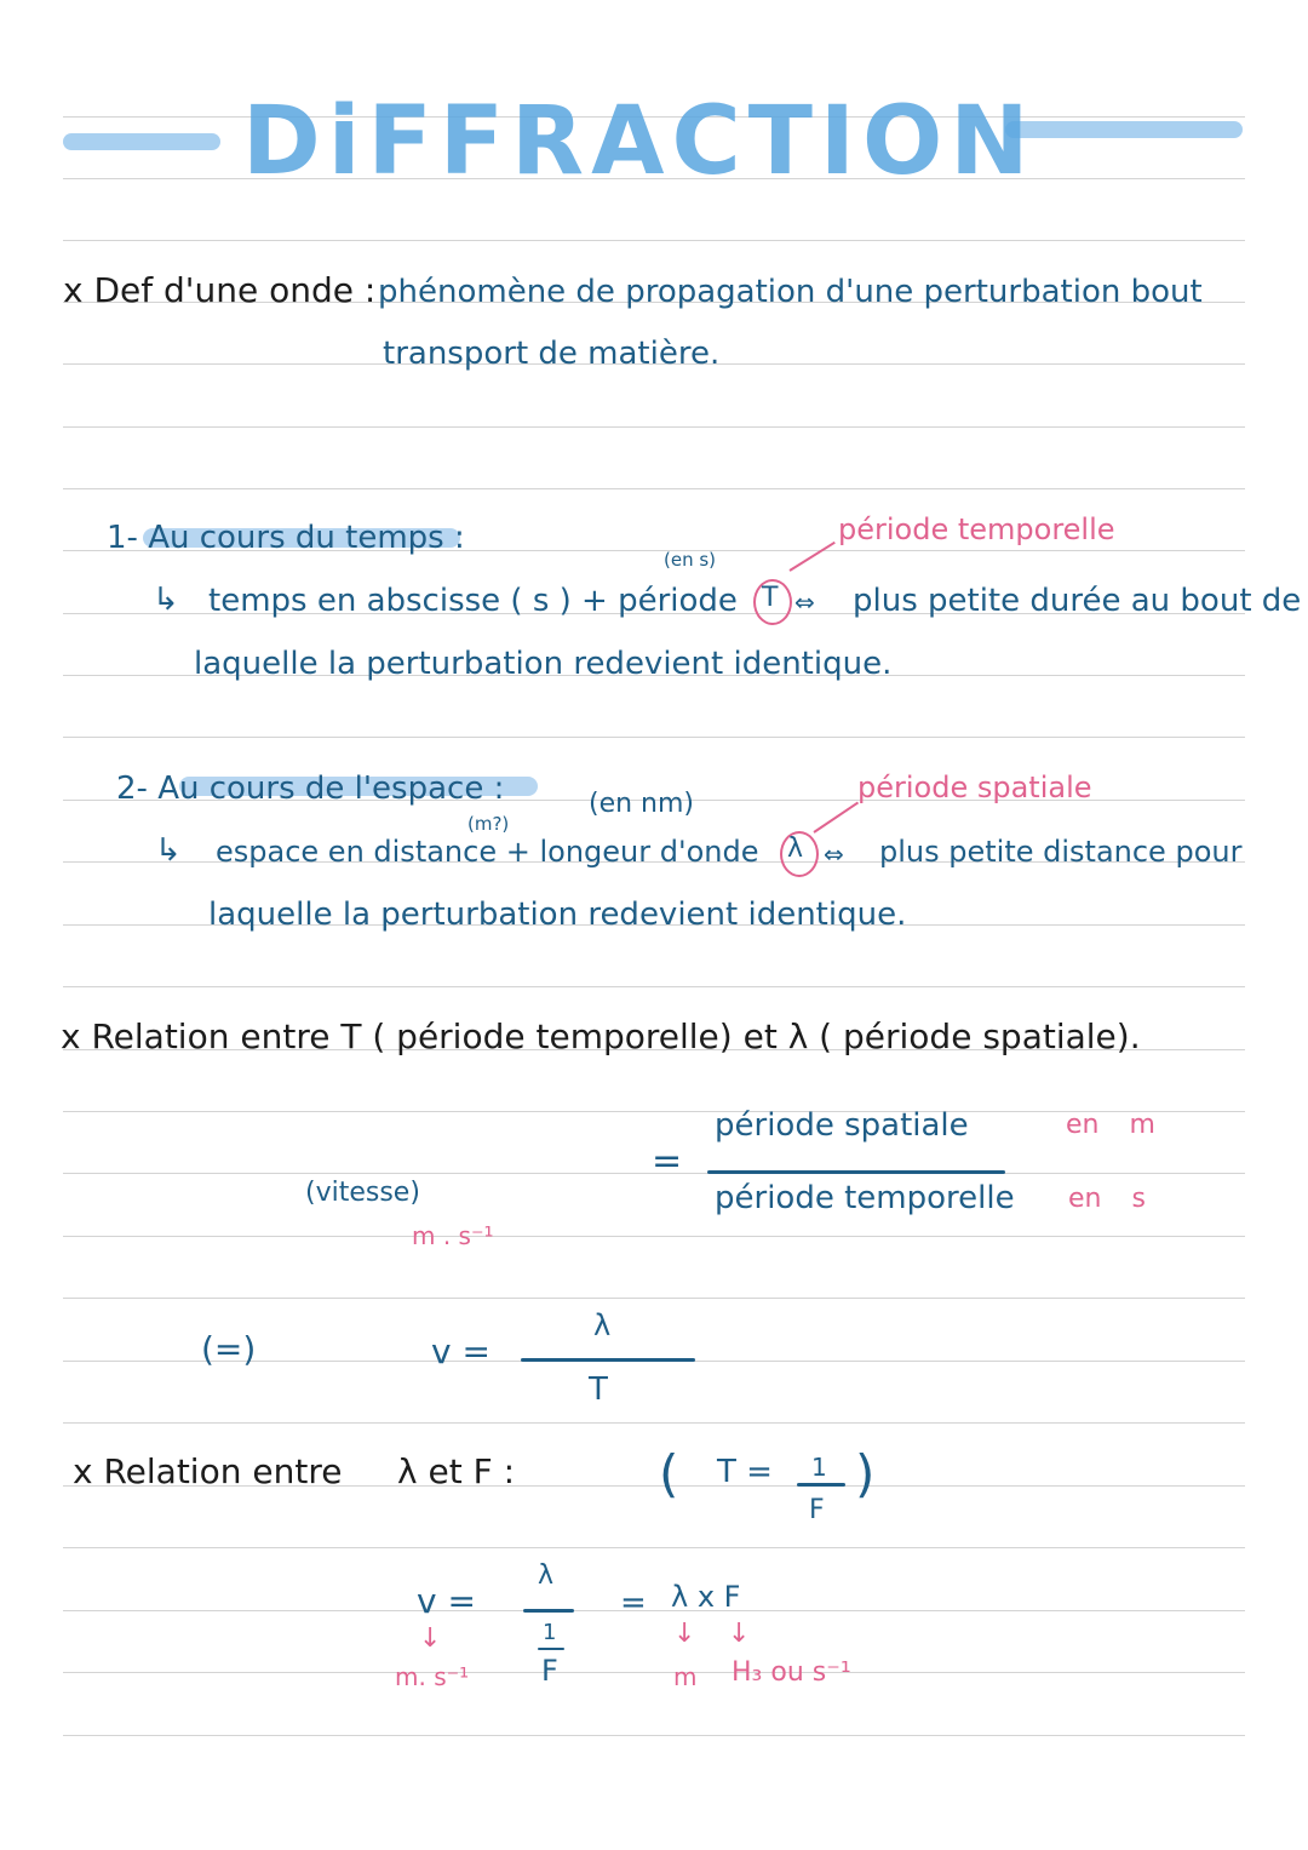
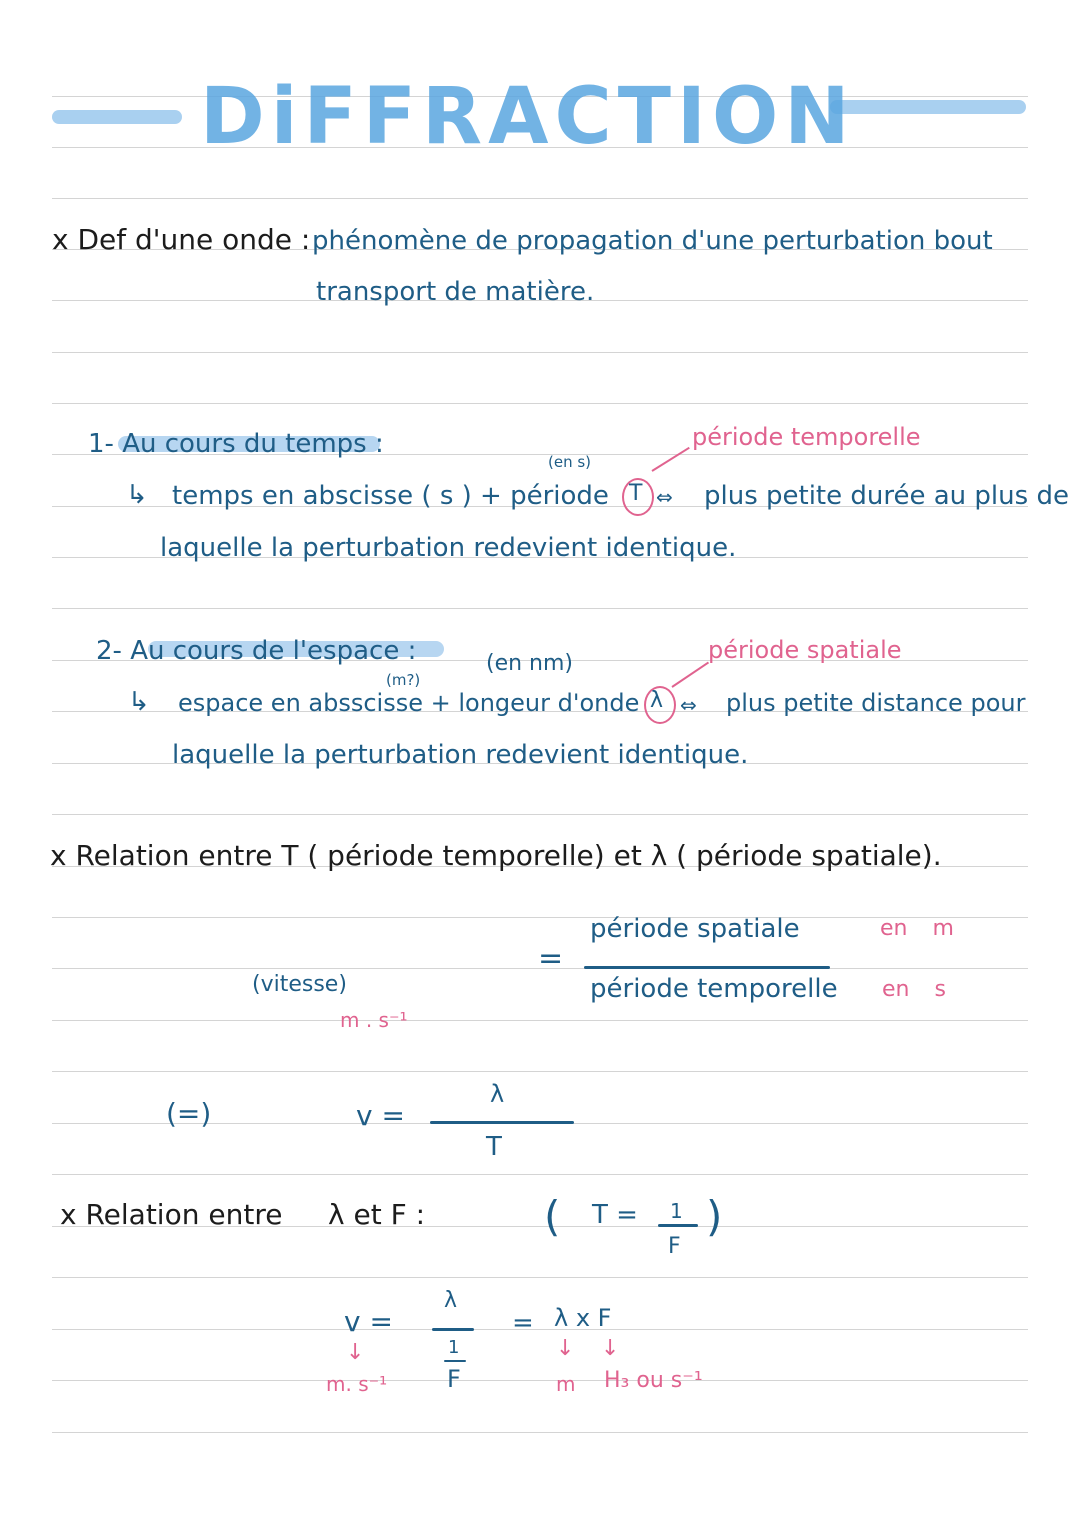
  DiFFRACTION
  x Def d'une onde :
  phénomène de propagation d'une perturbation bout
  transport de matière.
  1- Au cours du temps :
  période temporelle
  (en s)
  ↳
  temps en abscisse ( s ) + période
  T
  ⇔
- plus petite durée au bout de
+ plus petite durée au plus de
  laquelle la perturbation redevient identique.
  2- Au cours de l'espace :
  (en nm)
  période spatiale
  (m?)
  ↳
- espace en distance + longeur d'onde
+ espace en absscisse + longeur d'onde
  λ
  ⇔
  plus petite distance pour
  laquelle la perturbation redevient identique.
  x Relation entre T ( période temporelle) et λ ( période spatiale).
  (vitesse)
  =
  période spatiale
  période temporelle
  en m
  en s
  m . s⁻¹
  (=)
  v =
  λ
  T
  x Relation entre
  λ et F :
  (
  T =
  1
  F
  )
  v =
  λ
  1
  F
  =
  λ x F
  ↓
  ↓
  ↓
  m. s⁻¹
  m
  H₃ ou s⁻¹
